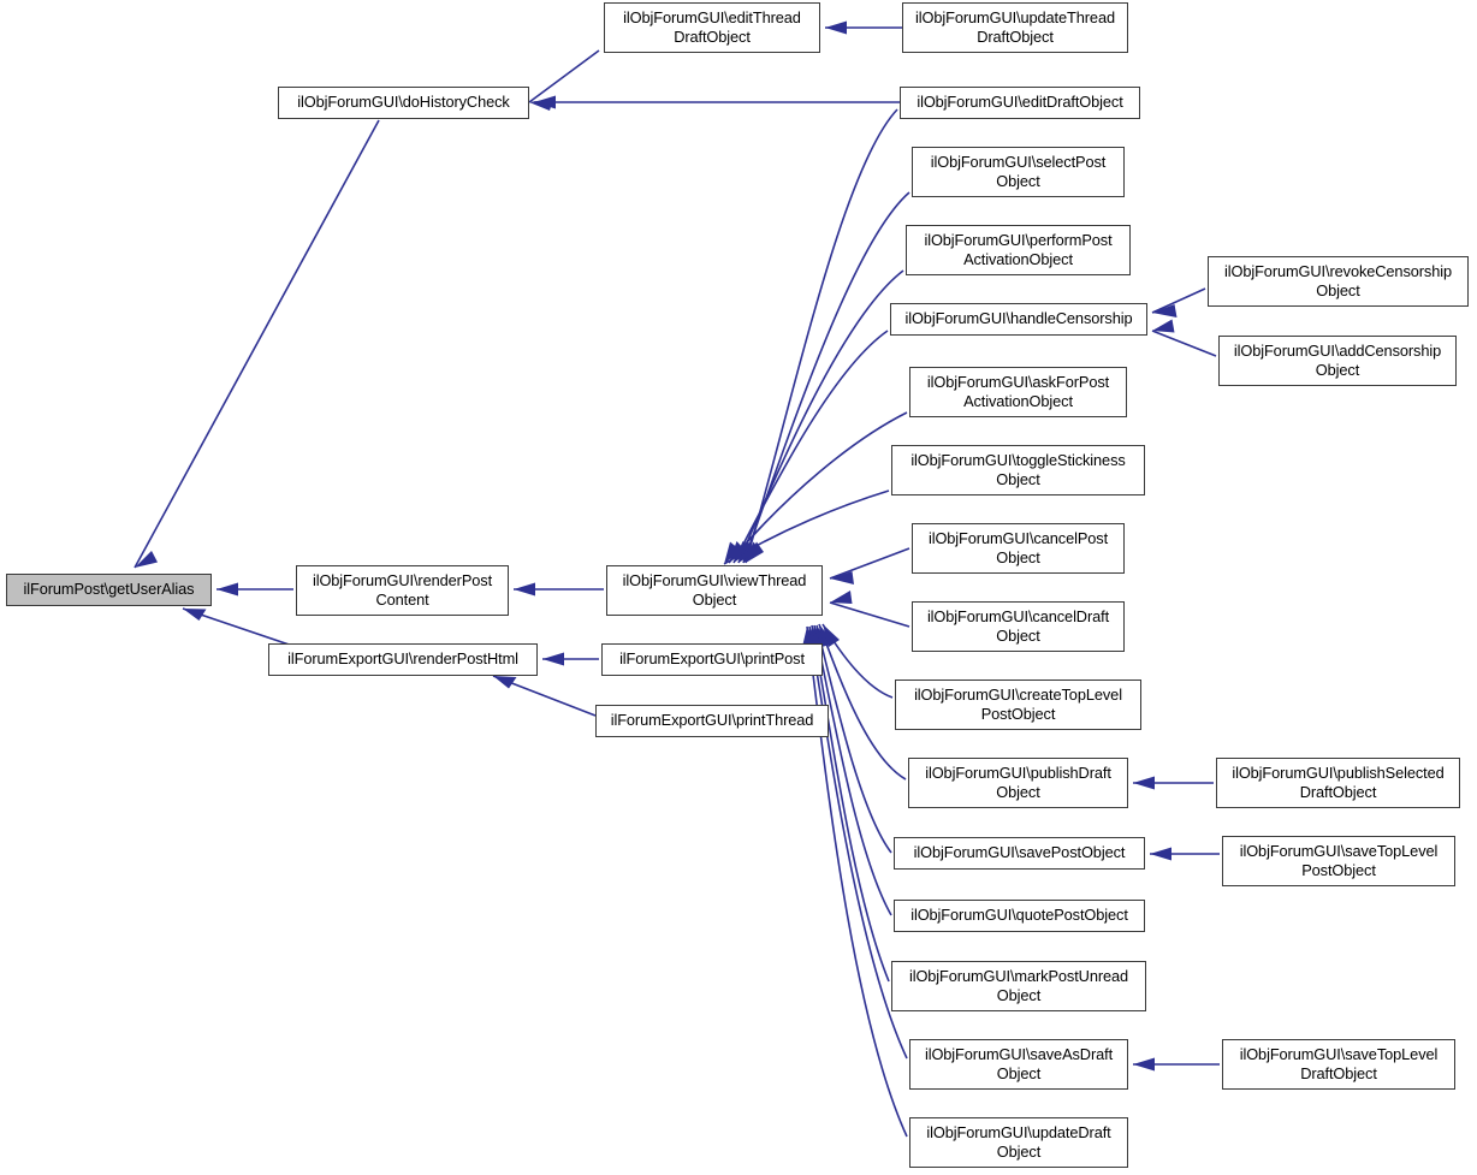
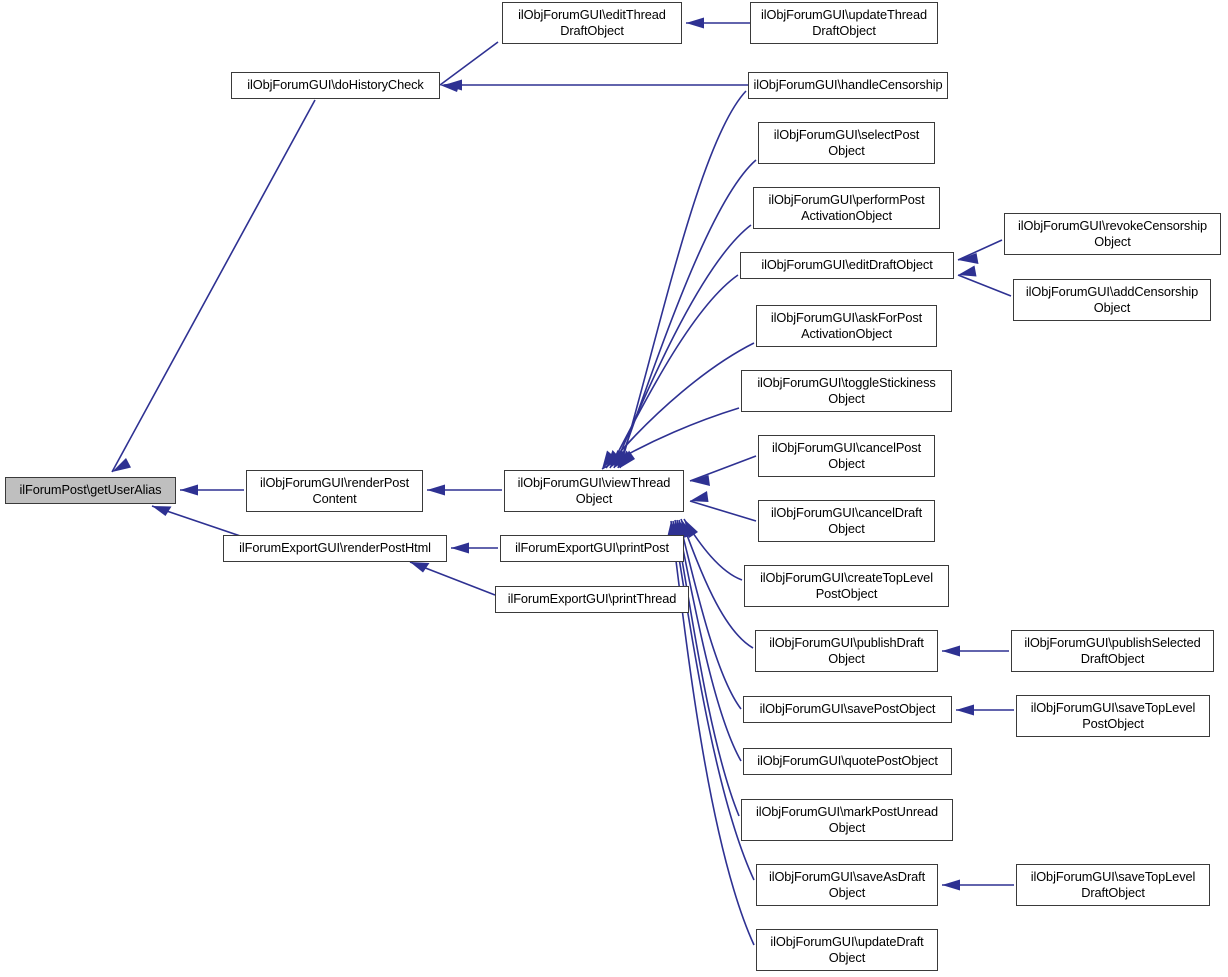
  ilForumPost\getUserAlias
  ilObjForumGUI\renderPost
  Content
  ilForumExportGUI\renderPostHtml
  ilObjForumGUI\doHistoryCheck
  ilObjForumGUI\editThread
  DraftObject
  ilObjForumGUI\viewThread
  Object
  ilForumExportGUI\printPost
  ilForumExportGUI\printThread
  ilObjForumGUI\updateThread
  DraftObject
- ilObjForumGUI\editDraftObject
+ ilObjForumGUI\handleCensorship
  ilObjForumGUI\selectPost
  Object
  ilObjForumGUI\performPost
  ActivationObject
- ilObjForumGUI\handleCensorship
+ ilObjForumGUI\editDraftObject
  ilObjForumGUI\askForPost
  ActivationObject
  ilObjForumGUI\toggleStickiness
  Object
  ilObjForumGUI\cancelPost
  Object
  ilObjForumGUI\cancelDraft
  Object
  ilObjForumGUI\createTopLevel
  PostObject
  ilObjForumGUI\publishDraft
  Object
  ilObjForumGUI\savePostObject
  ilObjForumGUI\quotePostObject
  ilObjForumGUI\markPostUnread
  Object
  ilObjForumGUI\saveAsDraft
  Object
  ilObjForumGUI\updateDraft
  Object
  ilObjForumGUI\revokeCensorship
  Object
  ilObjForumGUI\addCensorship
  Object
  ilObjForumGUI\publishSelected
  DraftObject
  ilObjForumGUI\saveTopLevel
  PostObject
  ilObjForumGUI\saveTopLevel
  DraftObject
